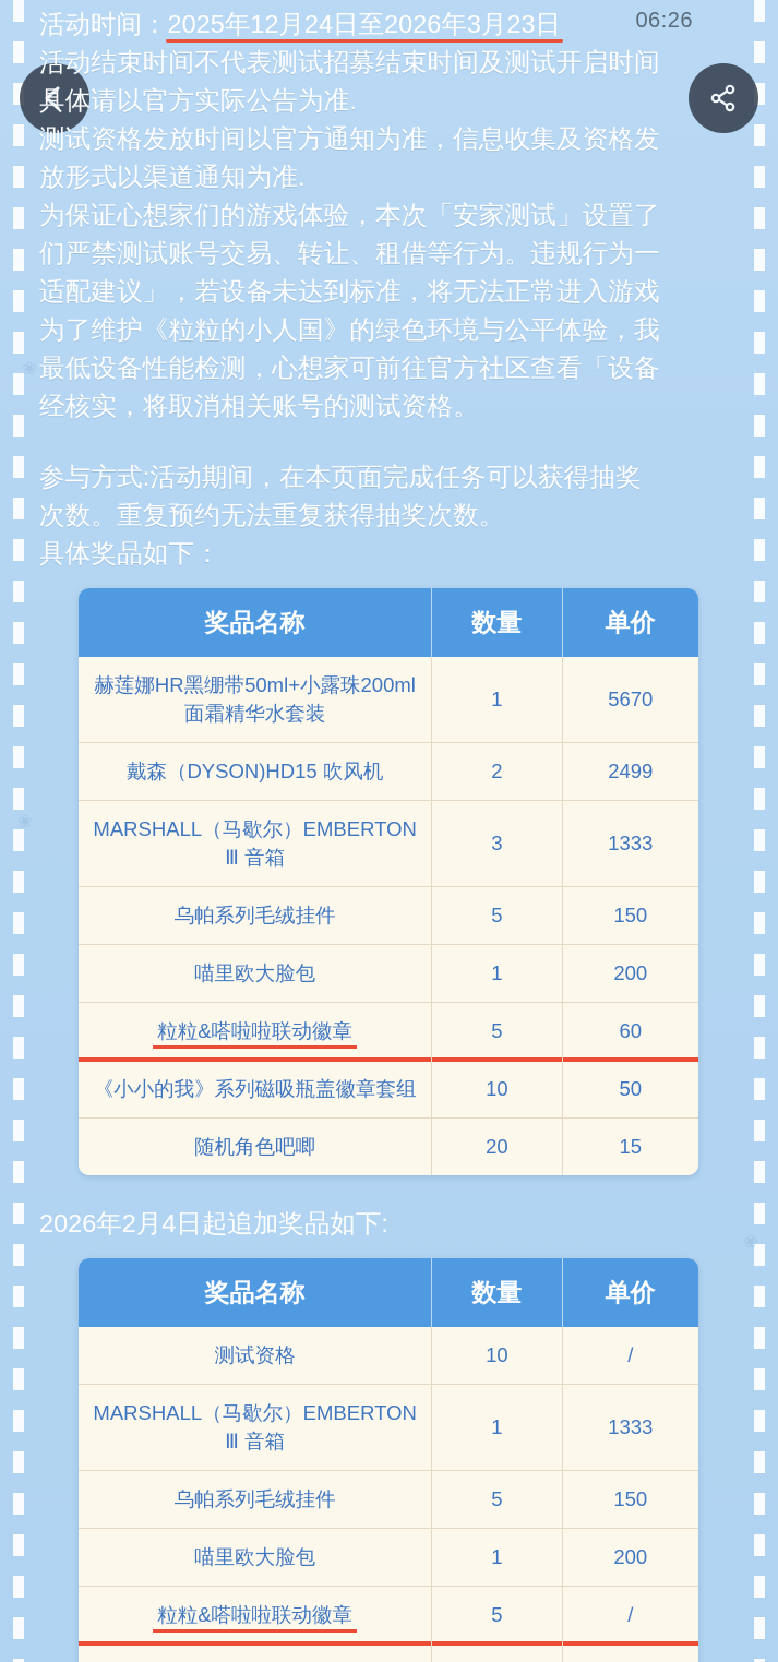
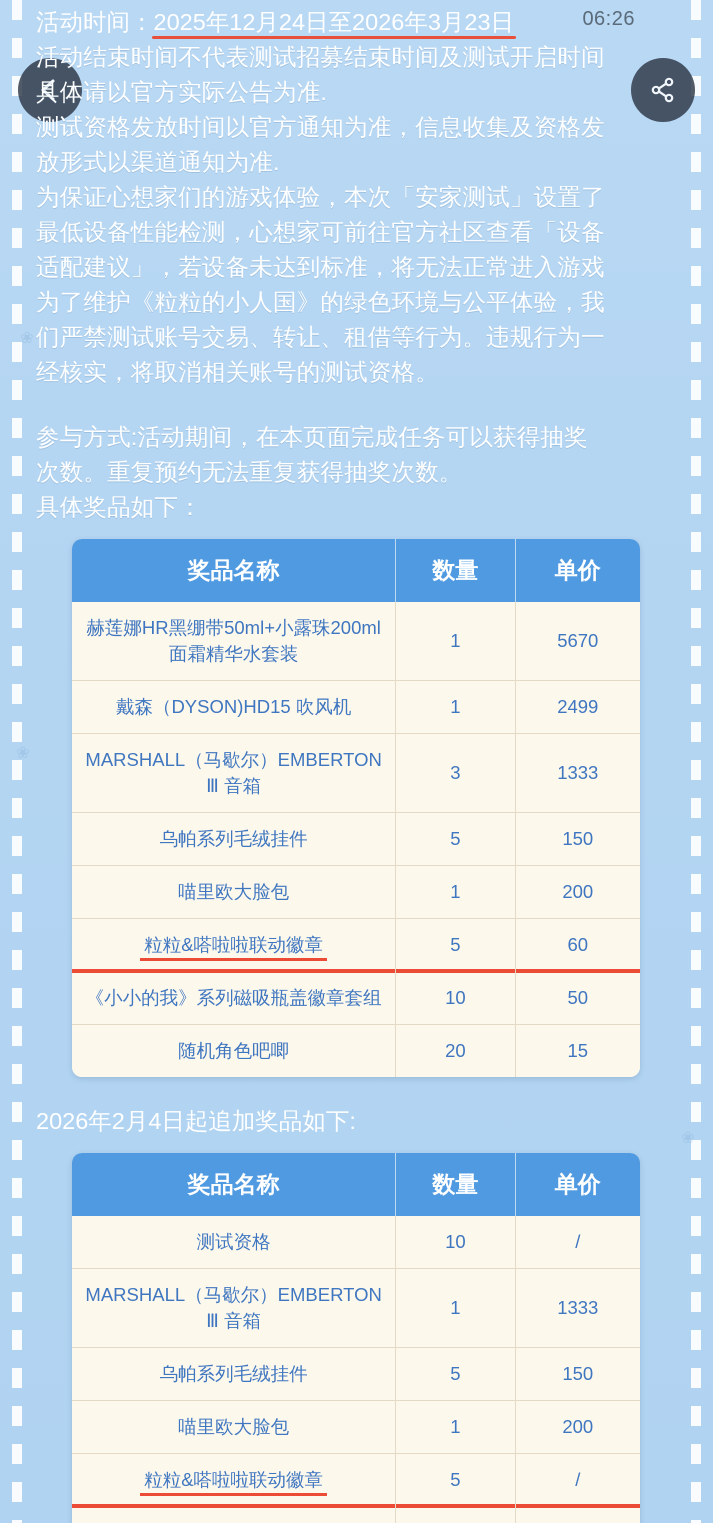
  ❀
  ❀
  ❀
  06:26
  活动时间：
  2025年12月24日至2026年3月23日
  活动结束时间不代表测试招募结束时间及测试开启时间
  具体请以官方实际公告为准.
  测试资格发放时间以官方通知为准，信息收集及资格发
  放形式以渠道通知为准.
  为保证心想家们的游戏体验，本次「安家测试」设置了
- 们严禁测试账号交易、转让、租借等行为。违规行为一
+ 最低设备性能检测，心想家可前往官方社区查看「设备
  适配建议」，若设备未达到标准，将无法正常进入游戏
  为了维护《粒粒的小人国》的绿色环境与公平体验，我
- 最低设备性能检测，心想家可前往官方社区查看「设备
+ 们严禁测试账号交易、转让、租借等行为。违规行为一
  经核实，将取消相关账号的测试资格。
  参与方式:活动期间，在本页面完成任务可以获得抽奖
  次数。重复预约无法重复获得抽奖次数。
  具体奖品如下：
  奖品名称	数量	单价
  赫莲娜HR黑绷带50ml+小露珠200ml面霜精华水套装	1	5670
- 戴森（DYSON)HD15 吹风机	2	2499
+ 戴森（DYSON)HD15 吹风机	1	2499
  MARSHALL（马歇尔）EMBERTON Ⅲ 音箱	3	1333
  乌帕系列毛绒挂件	5	150
  喵里欧大脸包	1	200
  粒粒&嗒啦啦联动徽章	5	60
  《小小的我》系列磁吸瓶盖徽章套组	10	50
  随机角色吧唧	20	15
  2026年2月4日起追加奖品如下:
  奖品名称	数量	单价
  测试资格	10	/
  MARSHALL（马歇尔）EMBERTON Ⅲ 音箱	1	1333
  乌帕系列毛绒挂件	5	150
  喵里欧大脸包	1	200
  粒粒&嗒啦啦联动徽章	5	/
